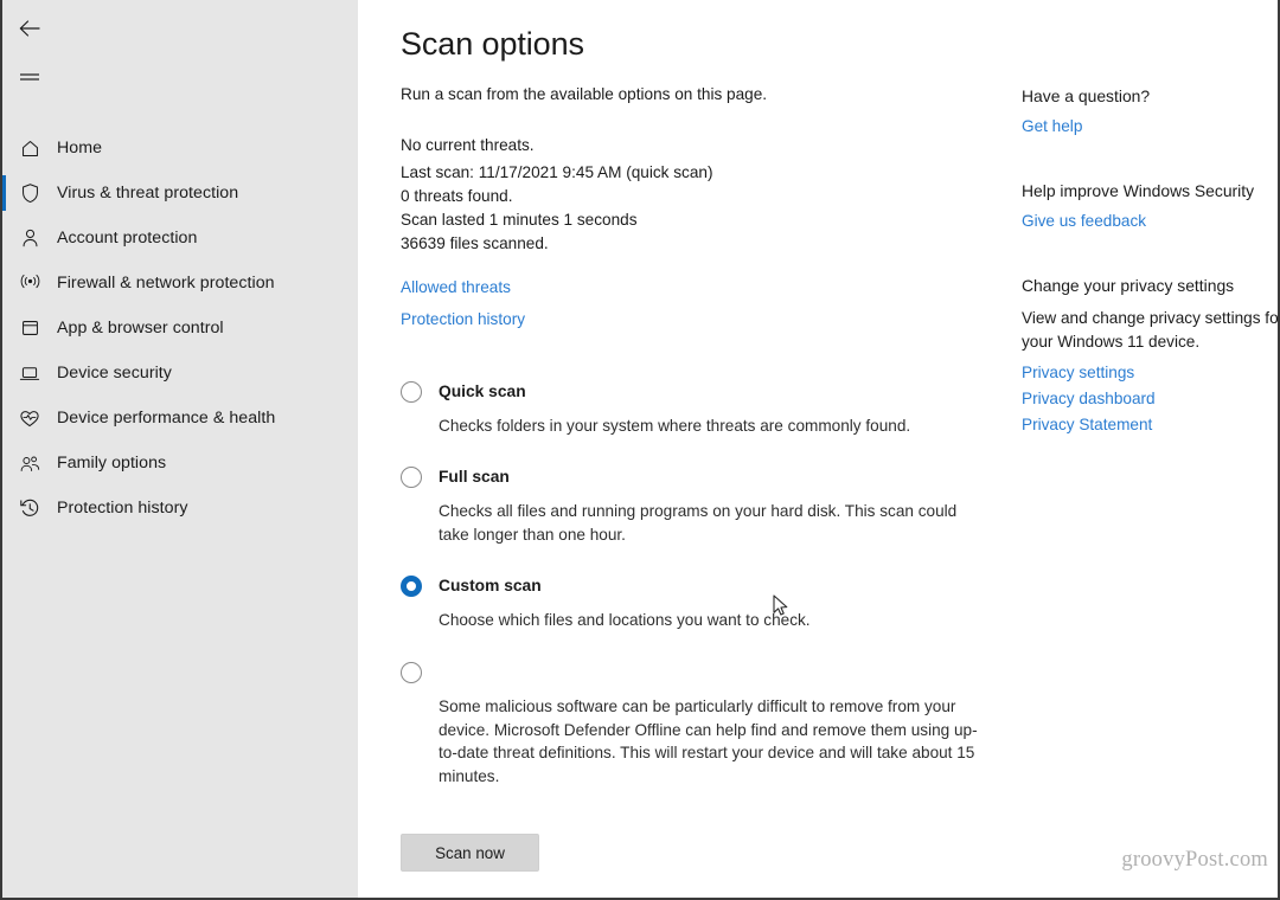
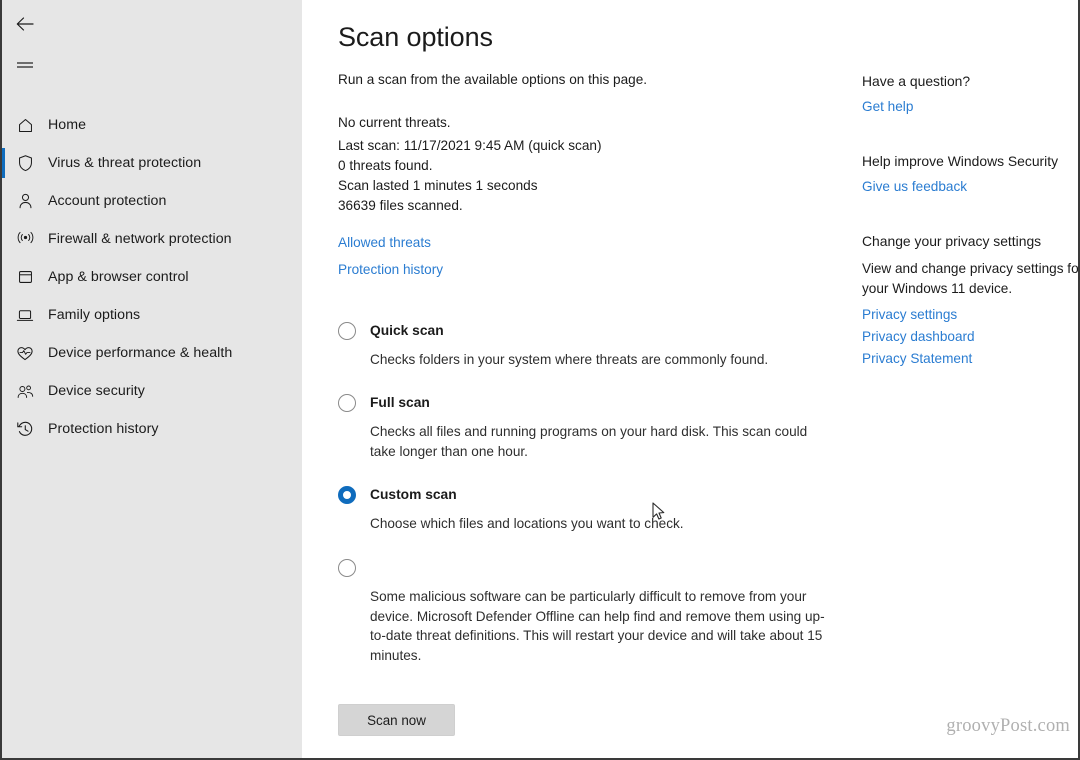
  Home
  Virus & threat protection
  Account protection
  Firewall & network protection
  App & browser control
- Device security
+ Family options
  Device performance & health
- Family options
+ Device security
  Protection history
  Scan options
  Run a scan from the available options on this page.
  No current threats.
  Last scan: 11/17/2021 9:45 AM (quick scan)
  0 threats found.
  Scan lasted 1 minutes 1 seconds
  36639 files scanned.
  Allowed threats
  Protection history
  Quick scan
  Checks folders in your system where threats are commonly found.
  Full scan
  Checks all files and running programs on your hard disk. This scan could take longer than one hour.
  Custom scan
  Choose which files and locations you want to check.
  Some malicious software can be particularly difficult to remove from your device. Microsoft Defender Offline can help find and remove them using up-to-date threat definitions. This will restart your device and will take about 15 minutes.
  Scan now
  Have a question?
  Get help
  Help improve Windows Security
  Give us feedback
  Change your privacy settings
  View and change privacy settings fo your Windows 11 device.
  Privacy settings
  Privacy dashboard
  Privacy Statement
  groovyPost.com
